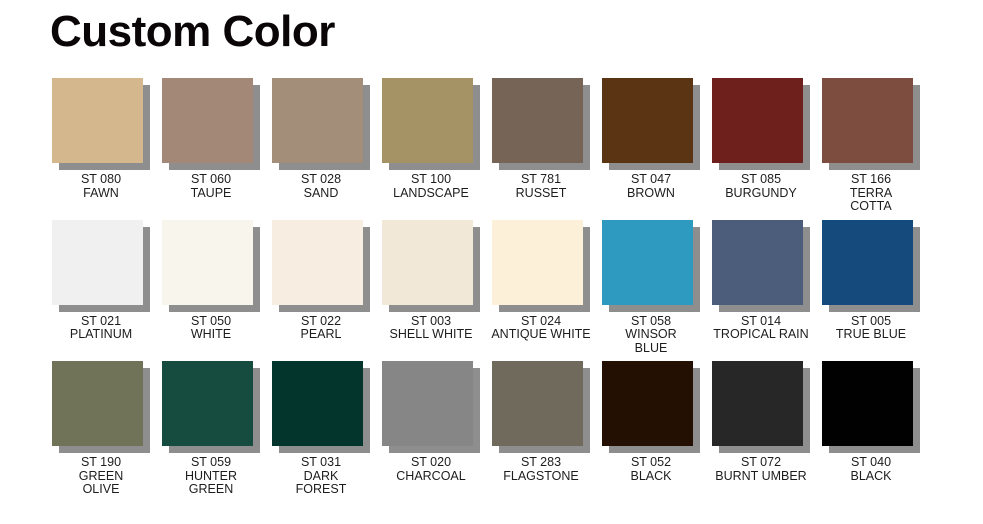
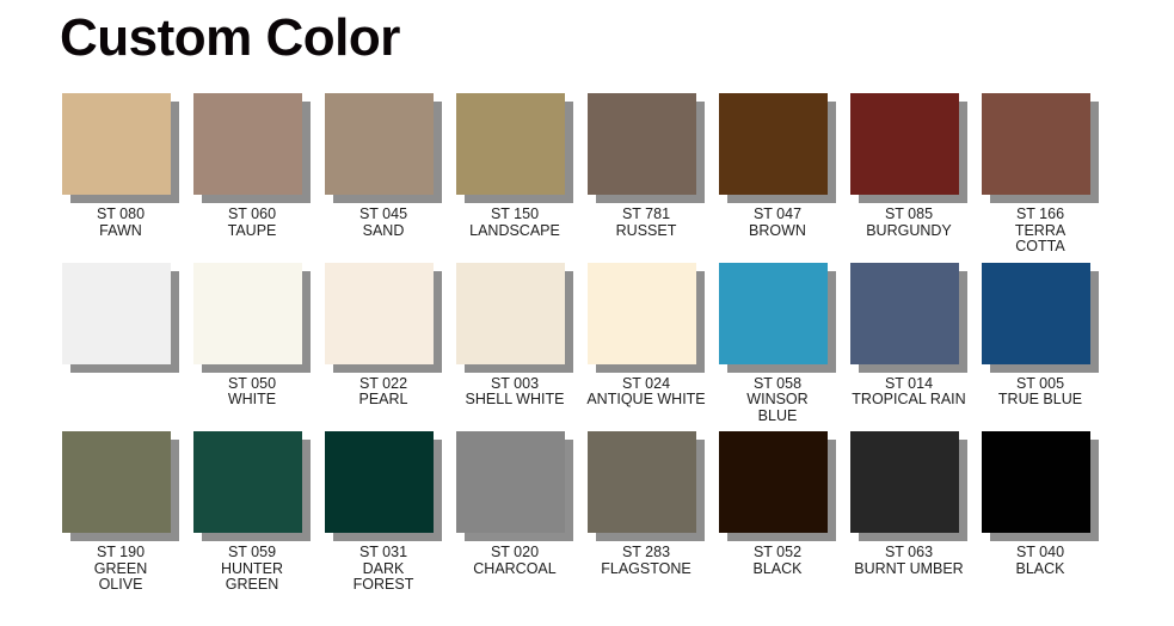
  Custom Color
  ST 080
  FAWN
  ST 060
  TAUPE
- ST 028
+ ST 045
  SAND
- ST 100
+ ST 150
  LANDSCAPE
  ST 781
  RUSSET
  ST 047
  BROWN
  ST 085
  BURGUNDY
  ST 166
  TERRA
  COTTA
- ST 021
- PLATINUM
  ST 050
  WHITE
  ST 022
  PEARL
  ST 003
  SHELL WHITE
  ST 024
  ANTIQUE WHITE
  ST 058
  WINSOR
  BLUE
  ST 014
  TROPICAL RAIN
  ST 005
  TRUE BLUE
  ST 190
  GREEN
  OLIVE
  ST 059
  HUNTER
  GREEN
  ST 031
  DARK
  FOREST
  ST 020
  CHARCOAL
  ST 283
  FLAGSTONE
  ST 052
  BLACK
- ST 072
+ ST 063
  BURNT UMBER
  ST 040
  BLACK
